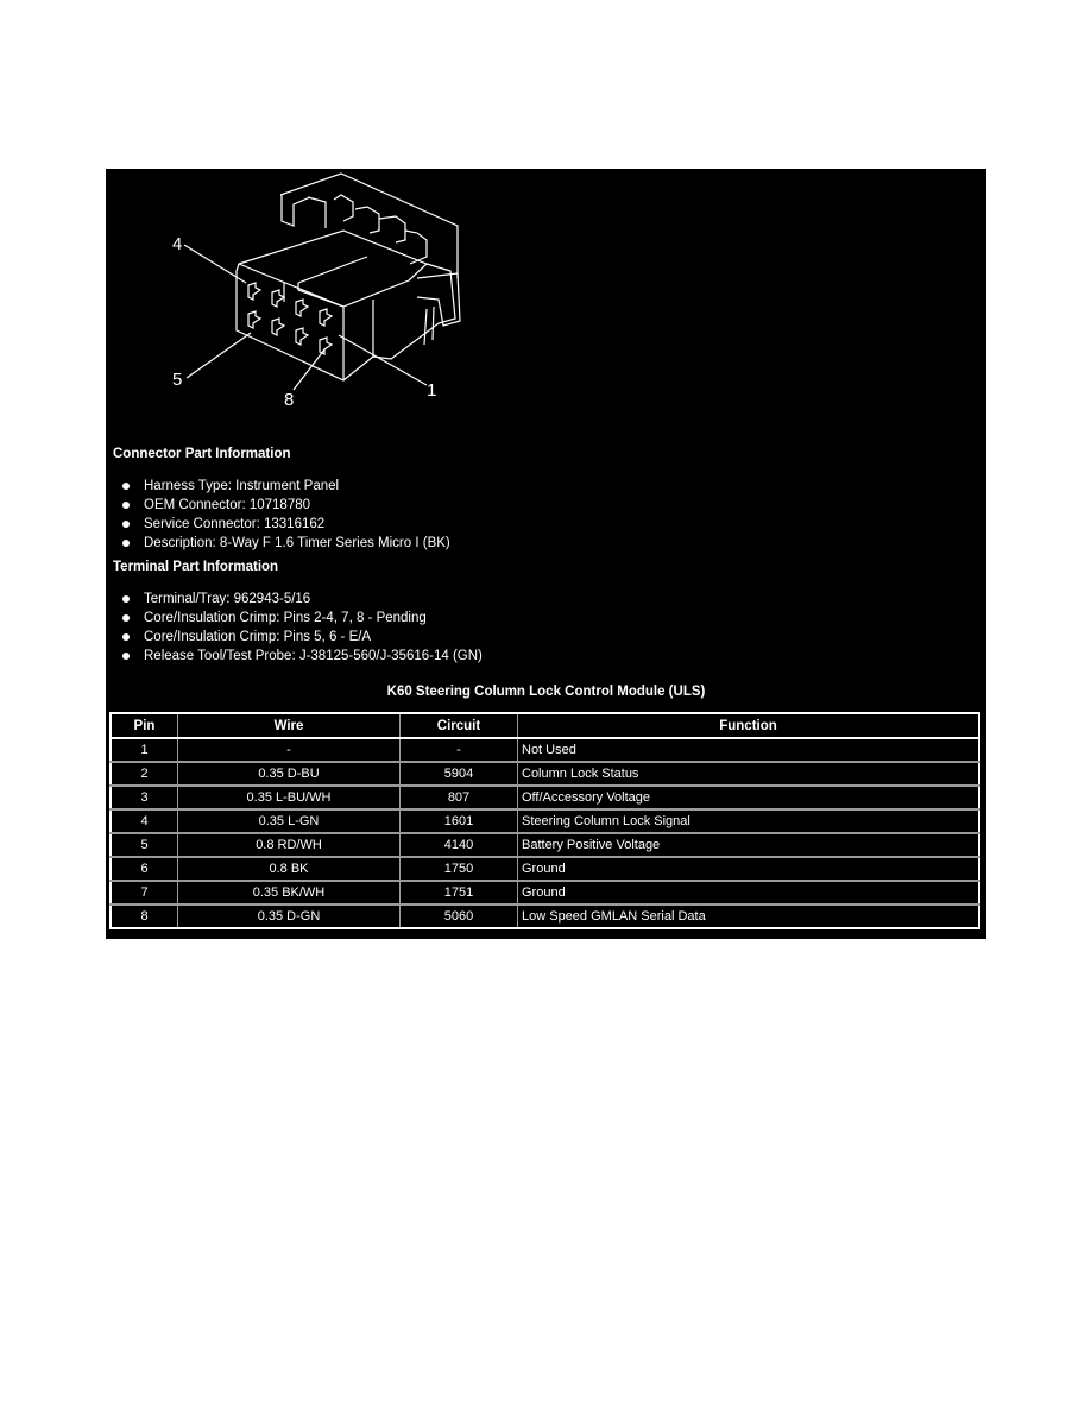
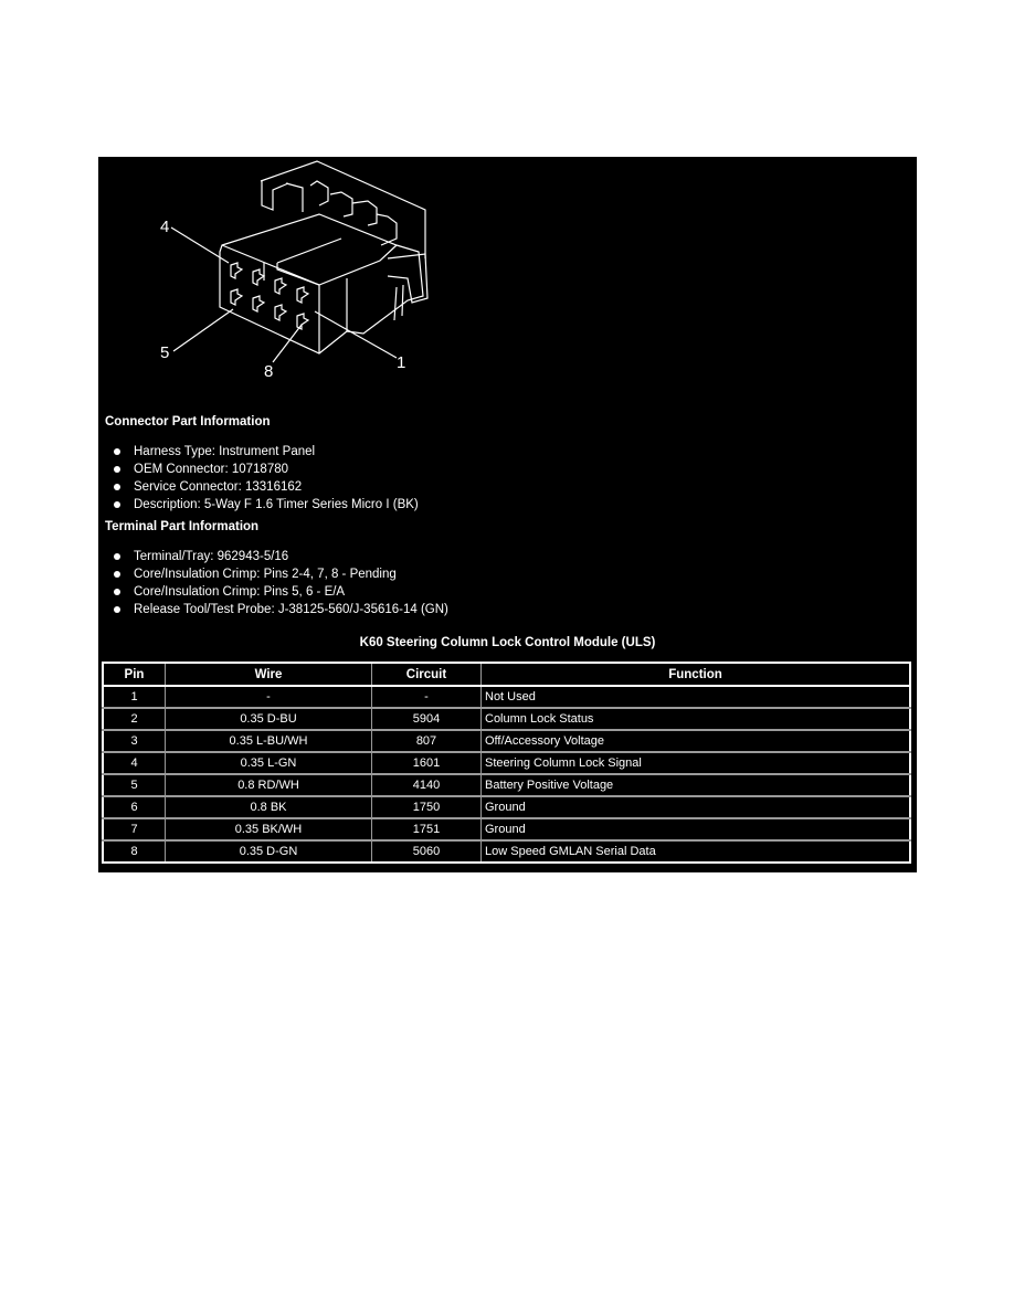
  4
  5
  8
  1
  Connector Part Information
  Harness Type: Instrument Panel
  OEM Connector: 10718780
  Service Connector: 13316162
- Description: 8-Way F 1.6 Timer Series Micro I (BK)
+ Description: 5-Way F 1.6 Timer Series Micro I (BK)
  Terminal Part Information
  Terminal/Tray: 962943-5/16
  Core/Insulation Crimp: Pins 2-4, 7, 8 - Pending
  Core/Insulation Crimp: Pins 5, 6 - E/A
  Release Tool/Test Probe: J-38125-560/J-35616-14 (GN)
  K60 Steering Column Lock Control Module (ULS)
  Pin	Wire	Circuit	Function
  1	-	-	Not Used
  2	0.35 D-BU	5904	Column Lock Status
  3	0.35 L-BU/WH	807	Off/Accessory Voltage
  4	0.35 L-GN	1601	Steering Column Lock Signal
  5	0.8 RD/WH	4140	Battery Positive Voltage
  6	0.8 BK	1750	Ground
  7	0.35 BK/WH	1751	Ground
  8	0.35 D-GN	5060	Low Speed GMLAN Serial Data
